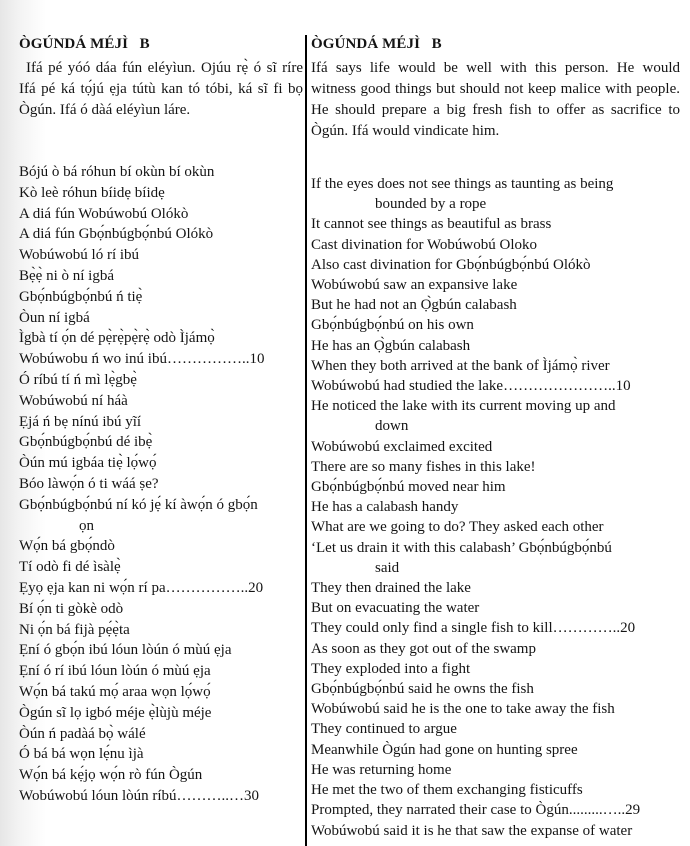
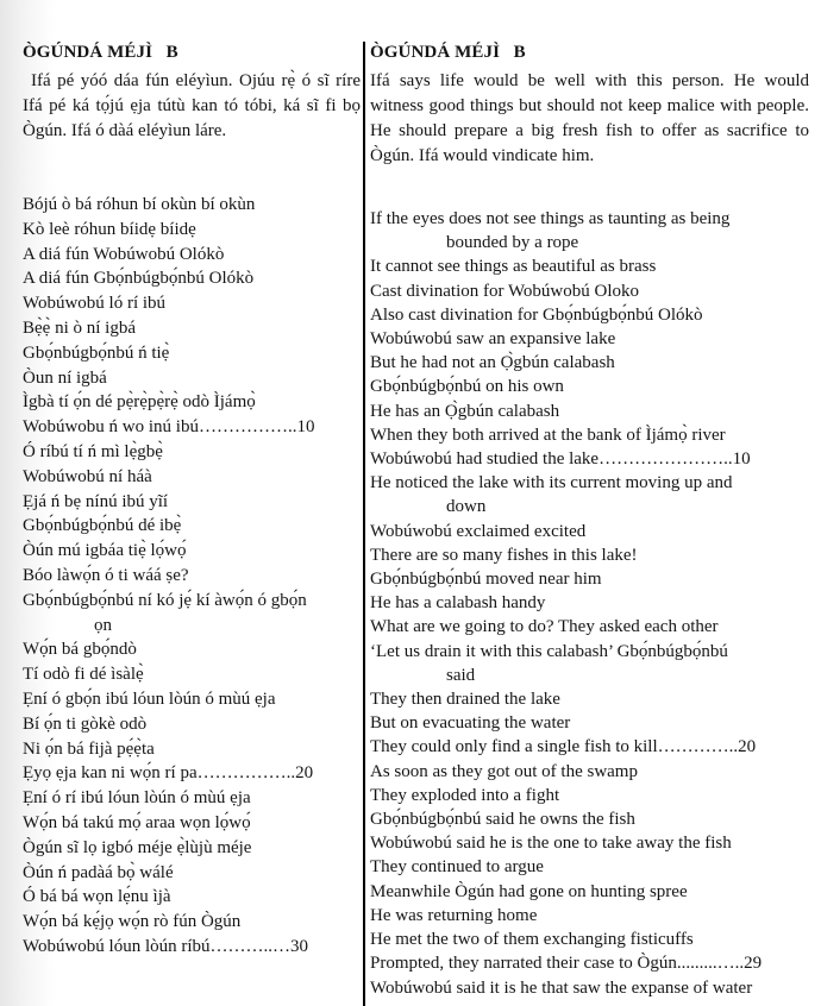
  ÒGÚNDÁ MÉJÌ B
  Ifá pé yóó dáa fún eléyìun. Ojúu rẹ̀ ó sĩ ríre Ifá pé ká tọ́jú ẹja tútù kan tó tóbi, ká sĩ fi bọ Ògún. Ifá ó dàá eléyìun láre.
  Bójú ò bá róhun bí okùn bí okùn
  Kò leè róhun bíidẹ bíidẹ
  A diá fún Wobúwobú Olókò
  A diá fún Gbọ́nbúgbọ́nbú Olókò
  Wobúwobú ló rí ibú
  Bẹ̀ẹ̀ ni ò ní igbá
  Gbọ́nbúgbọ́nbú ń tiẹ̀
  Òun ní igbá
  Ìgbà tí ọ́n dé pẹ̀rẹ̀pẹ̀rẹ̀ odò Ìjámọ̀
  Wobúwobu ń wo inú ibú……………..10
  Ó ríbú tí ń mì lẹ̀gbẹ̀
  Wobúwobú ní háà
  Ẹjá ń bẹ nínú ibú yĩí
  Gbọ́nbúgbọ́nbú dé ibẹ̀
  Òún mú igbáa tiẹ̀ lọ́wọ́
  Bóo làwọ́n ó ti wáá ṣe?
  Gbọ́nbúgbọ́nbú ní kó jẹ́ kí àwọ́n ó gbọ́n
  ọn
  Wọ́n bá gbọ́ndò
  Tí odò fi dé ìsàlẹ̀
- Ẹyọ ẹja kan ni wọ́n rí pa……………..20
+ Ẹní ó gbọ́n ibú lóun lòún ó mùú ẹja
  Bí ọ́n ti gòkè odò
  Ni ọ́n bá fijà pẹ́ẹ̀ta
- Ẹní ó gbọ́n ibú lóun lòún ó mùú ẹja
+ Ẹyọ ẹja kan ni wọ́n rí pa……………..20
  Ẹní ó rí ibú lóun lòún ó mùú ẹja
  Wọ́n bá takú mọ́ araa wọn lọ́wọ́
  Ògún sĩ lọ igbó méje ẹ̀lùjù méje
  Òún ń padàá bọ̀ wálé
  Ó bá bá wọn lẹ́nu ìjà
  Wọ́n bá kẹ́jọ wọ́n rò fún Ògún
  Wobúwobú lóun lòún ríbú………..…30
  ÒGÚNDÁ MÉJÌ B
  Ifá says life would be well with this person. He would witness good things but should not keep malice with people. He should prepare a big fresh fish to offer as sacrifice to Ògún. Ifá would vindicate him.
  If the eyes does not see things as taunting as being
  bounded by a rope
  It cannot see things as beautiful as brass
  Cast divination for Wobúwobú Oloko
  Also cast divination for Gbọ́nbúgbọ́nbú Olókò
  Wobúwobú saw an expansive lake
  But he had not an Ọ̀gbún calabash
  Gbọ́nbúgbọ́nbú on his own
  He has an Ọ̀gbún calabash
  When they both arrived at the bank of Ìjámọ̀ river
  Wobúwobú had studied the lake…………………..10
  He noticed the lake with its current moving up and
  down
  Wobúwobú exclaimed excited
  There are so many fishes in this lake!
  Gbọ́nbúgbọ́nbú moved near him
  He has a calabash handy
  What are we going to do? They asked each other
  ‘Let us drain it with this calabash’ Gbọ́nbúgbọ́nbú
  said
  They then drained the lake
  But on evacuating the water
  They could only find a single fish to kill…………..20
  As soon as they got out of the swamp
  They exploded into a fight
  Gbọ́nbúgbọ́nbú said he owns the fish
  Wobúwobú said he is the one to take away the fish
  They continued to argue
  Meanwhile Ògún had gone on hunting spree
  He was returning home
  He met the two of them exchanging fisticuffs
  Prompted, they narrated their case to Ògún.........…..29
  Wobúwobú said it is he that saw the expanse of water
